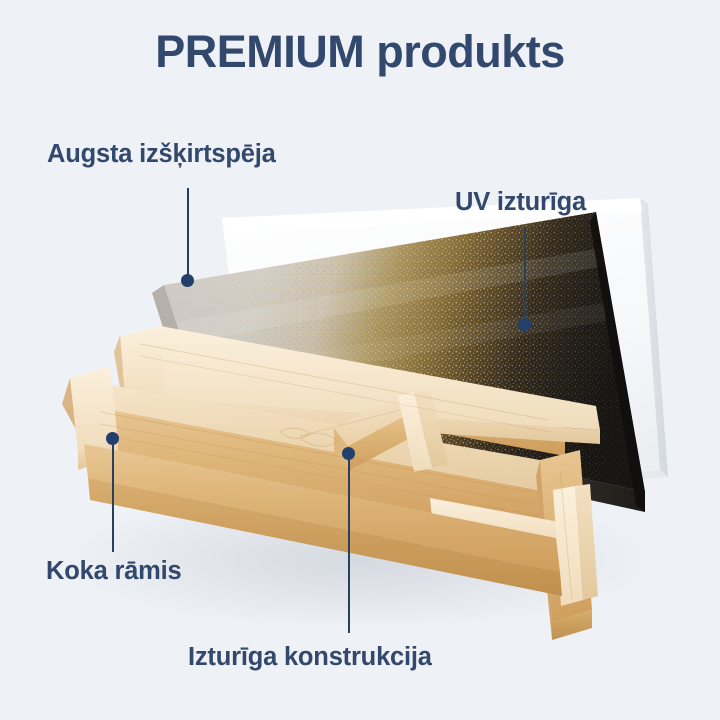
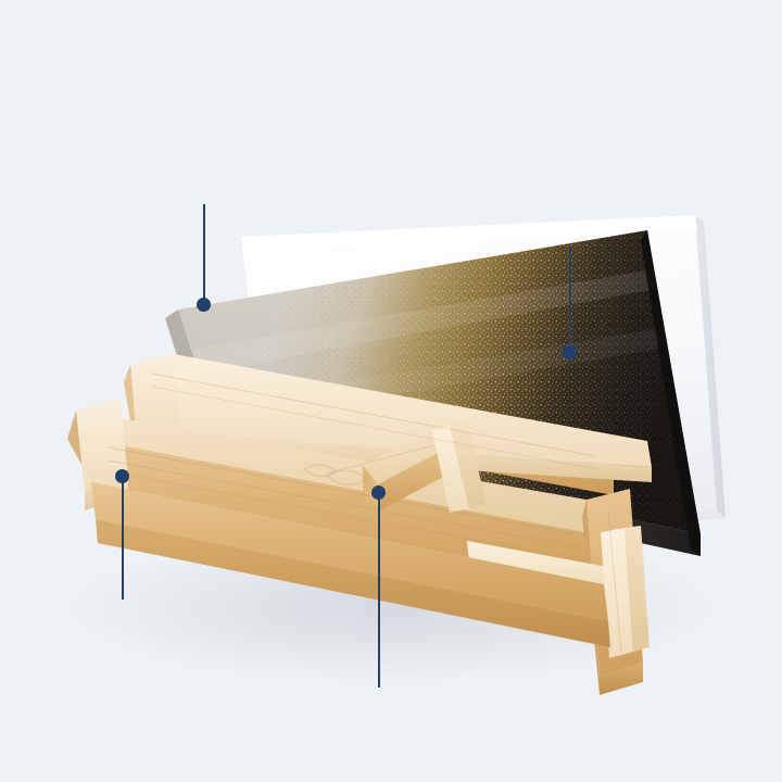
- PREMIUM produkts
- Augsta izšķirtspēja
- UV izturīga
- Koka rāmis
- Izturīga konstrukcija
